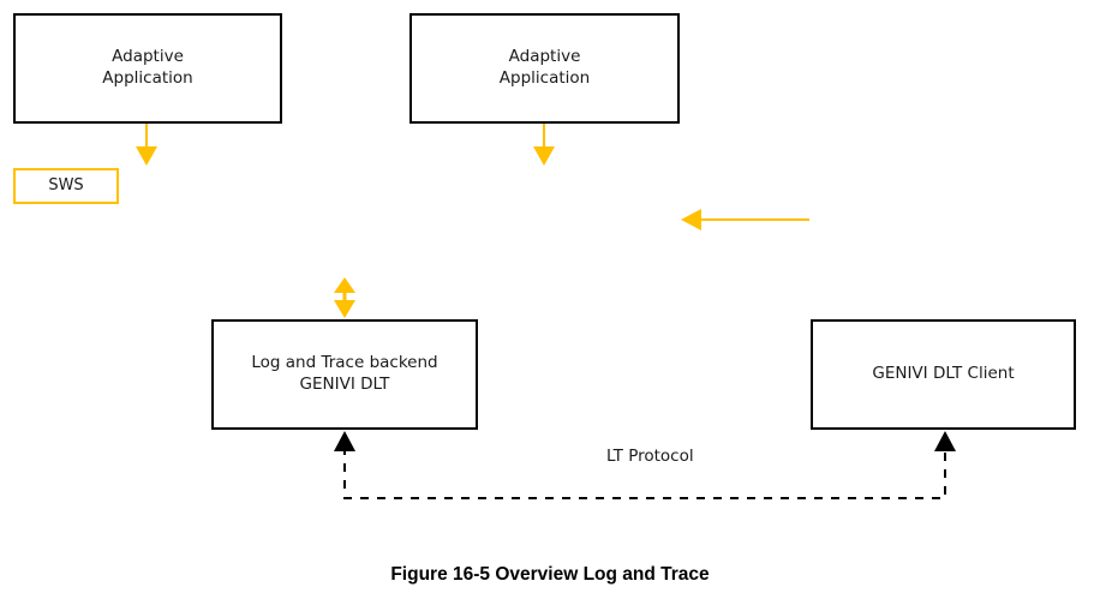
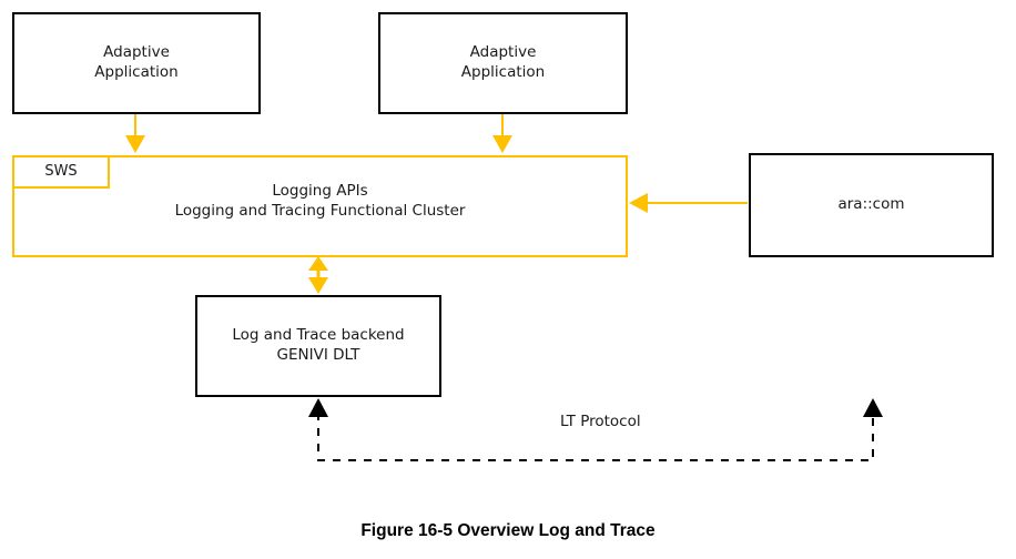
  Adaptive
  Application
  Adaptive
  Application
+ Logging APIs
+ Logging and Tracing Functional Cluster
  SWS
+ ara::com
  Log and Trace backend
  GENIVI DLT
- GENIVI DLT Client
  LT Protocol
  Figure 16-5 Overview Log and Trace
